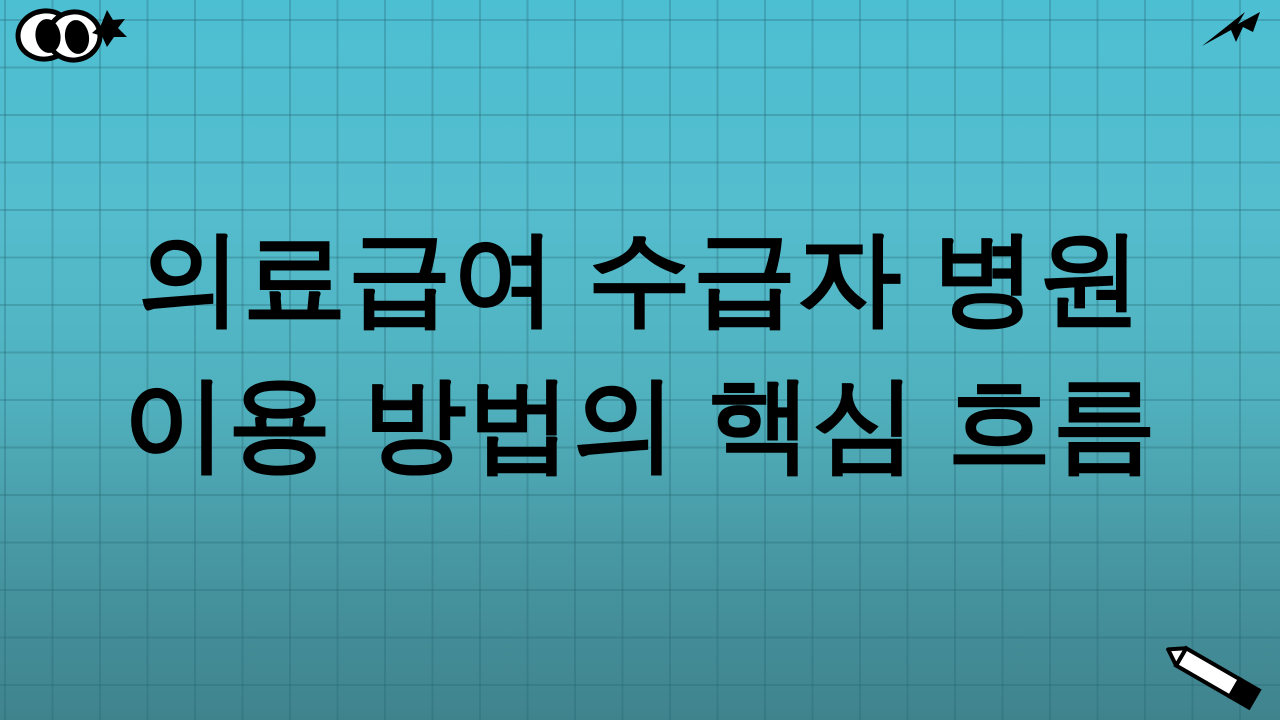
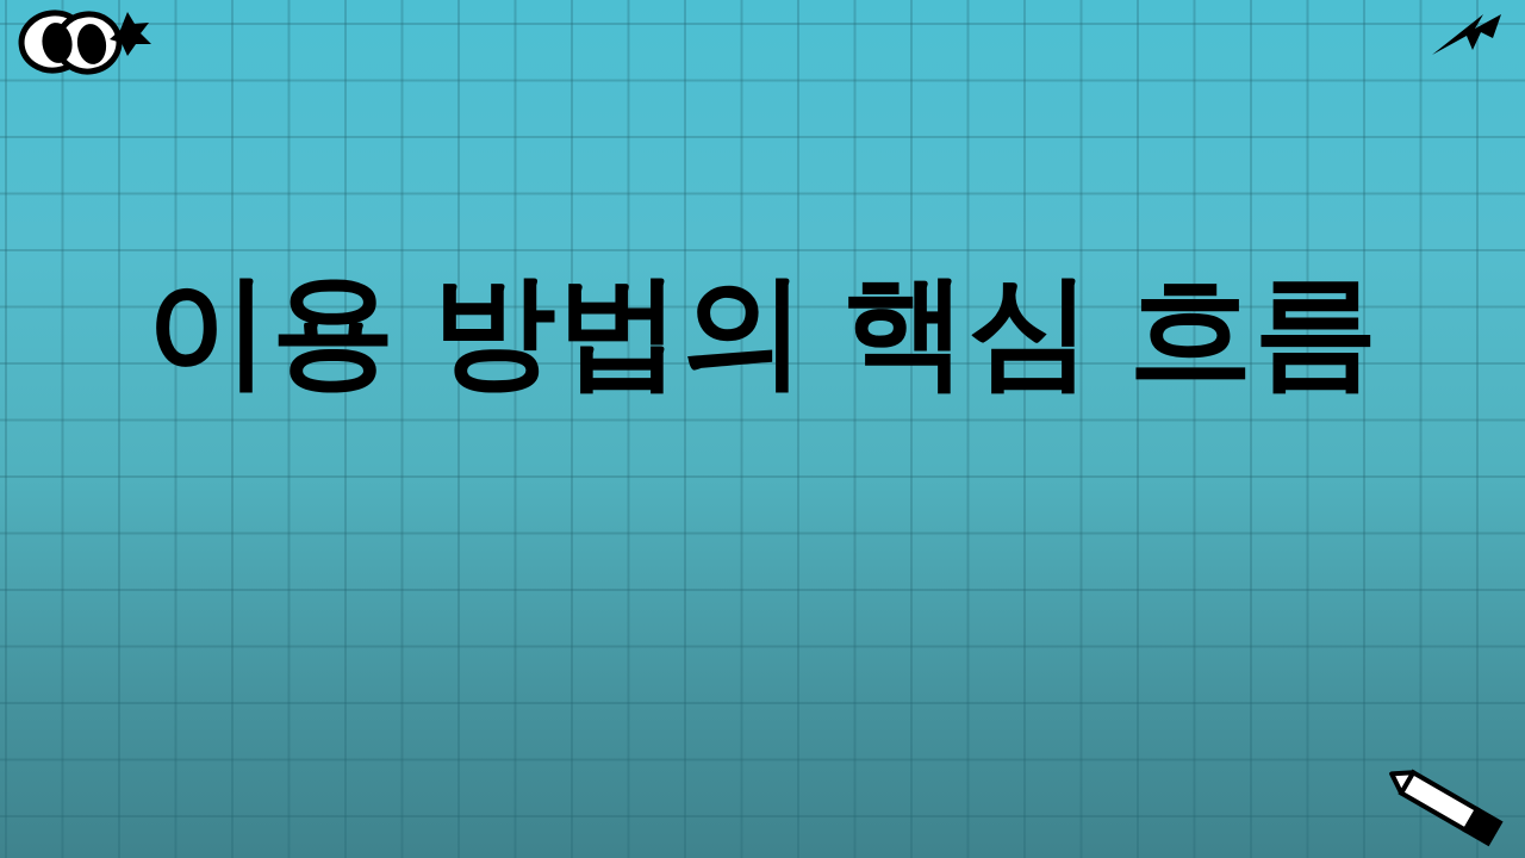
- 의료급여 수급자 병원
  이용 방법의 핵심 흐름
